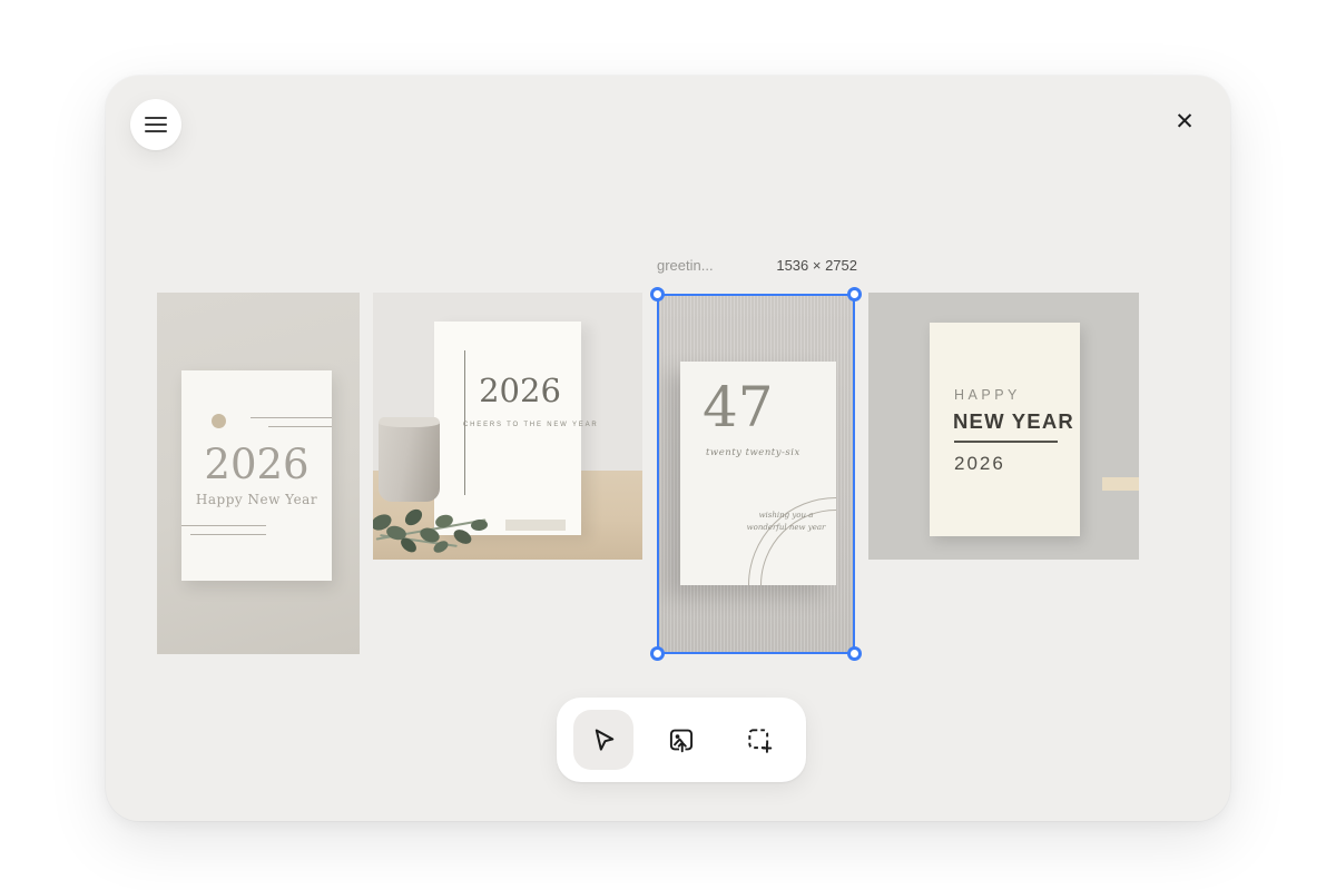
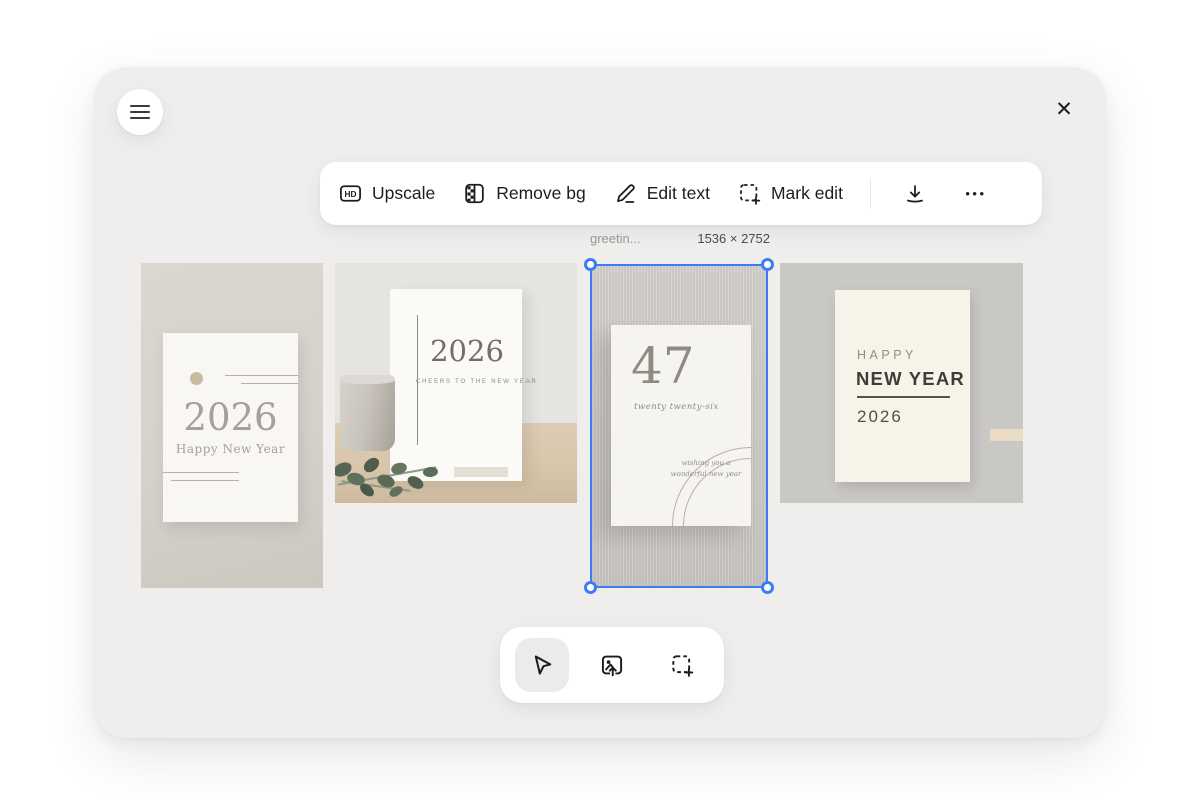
  ✕
+ HD
+ Upscale
+ Remove bg
+ Edit text
+ Mark edit
+ •••
  greetin...
  1536 × 2752
  2026
  Happy New Year
  2026
  47
  twenty twenty-six
  wishing you a
  wonderful new year
  HAPPY
  NEW YEAR
  2026
